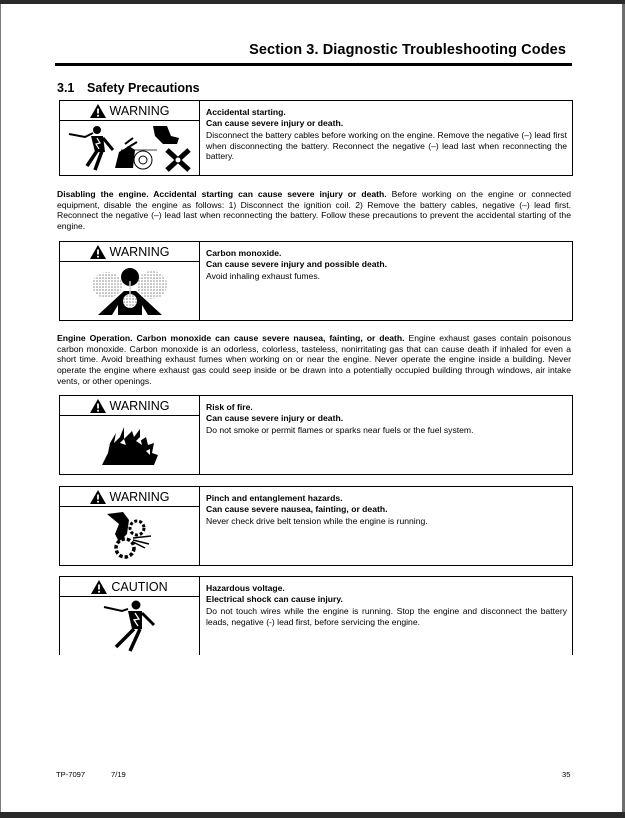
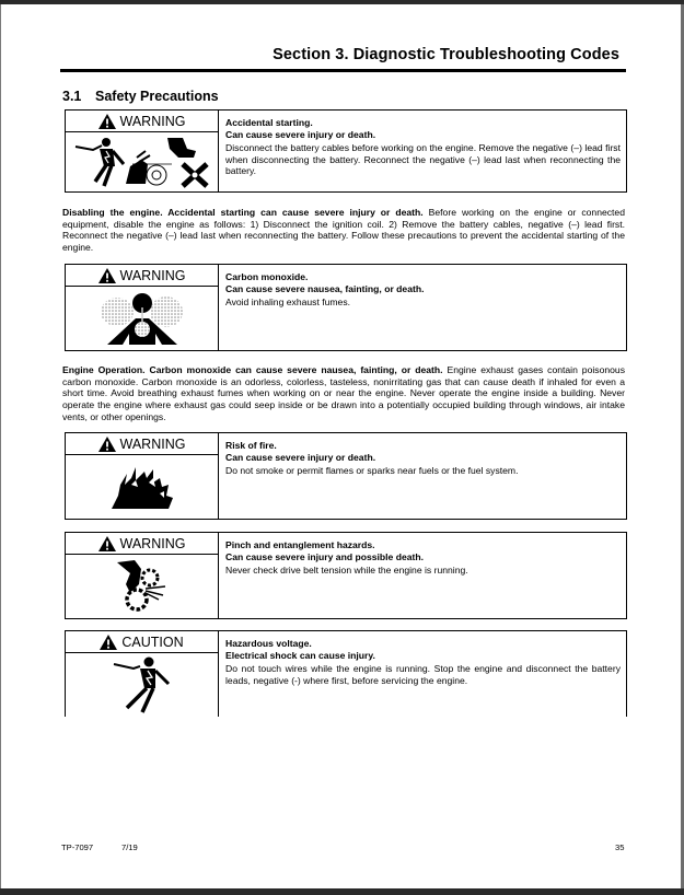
  Section 3. Diagnostic Troubleshooting Codes
  3.1 Safety Precautions
  WARNING
  Accidental starting.
  Can cause severe injury or death.
  Disconnect the battery cables before working on the engine. Remove the negative (–) lead first when disconnecting the battery. Reconnect the negative (–) lead last when reconnecting the battery.
  Disabling the engine. Accidental starting can cause severe injury or death. Before working on the engine or connected equipment, disable the engine as follows: 1) Disconnect the ignition coil. 2) Remove the battery cables, negative (–) lead first. Reconnect the negative (–) lead last when reconnecting the battery. Follow these precautions to prevent the accidental starting of the engine.
  WARNING
  Carbon monoxide.
- Can cause severe injury and possible death.
+ Can cause severe nausea, fainting, or death.
  Avoid inhaling exhaust fumes.
  Engine Operation. Carbon monoxide can cause severe nausea, fainting, or death. Engine exhaust gases contain poisonous carbon monoxide. Carbon monoxide is an odorless, colorless, tasteless, nonirritating gas that can cause death if inhaled for even a short time. Avoid breathing exhaust fumes when working on or near the engine. Never operate the engine inside a building. Never operate the engine where exhaust gas could seep inside or be drawn into a potentially occupied building through windows, air intake vents, or other openings.
  WARNING
  Risk of fire.
  Can cause severe injury or death.
  Do not smoke or permit flames or sparks near fuels or the fuel system.
  WARNING
  Pinch and entanglement hazards.
- Can cause severe nausea, fainting, or death.
+ Can cause severe injury and possible death.
  Never check drive belt tension while the engine is running.
  CAUTION
  Hazardous voltage.
  Electrical shock can cause injury.
- Do not touch wires while the engine is running. Stop the engine and disconnect the battery leads, negative (-) lead first, before servicing the engine.
+ Do not touch wires while the engine is running. Stop the engine and disconnect the battery leads, negative (-) where first, before servicing the engine.
  TP-7097
  7/19
  35
